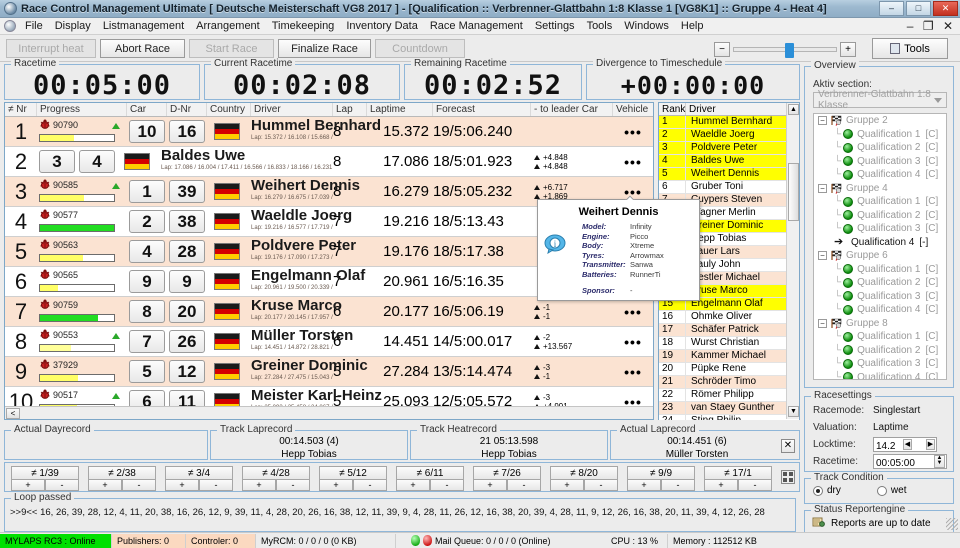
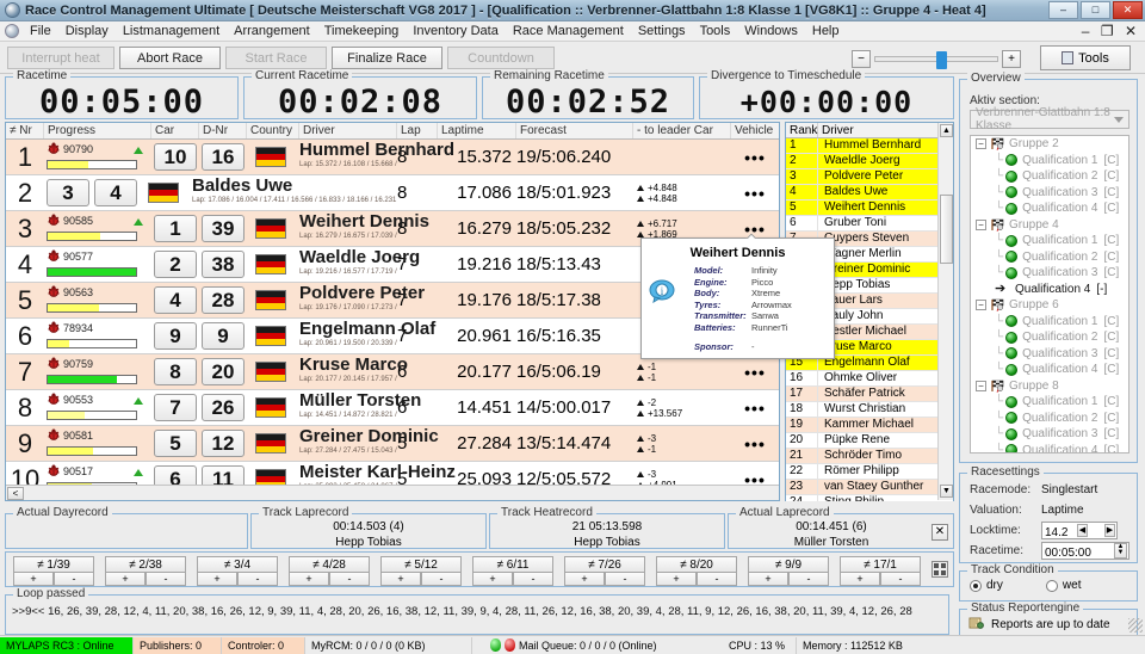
  Race Control Management Ultimate [ Deutsche Meisterschaft VG8 2017 ] - [Qualification :: Verbrenner-Glattbahn 1:8 Klasse 1 [VG8K1] :: Gruppe 4 - Heat 4]
  –
  □
  ✕
  File
  Display
  Listmanagement
  Arrangement
  Timekeeping
  Inventory Data
  Race Management
  Settings
  Tools
  Windows
  Help
  – ❐ ✕
  Interrupt heat
  Abort Race
  Start Race
  Finalize Race
  Countdown
  −
  +
  Tools
  Racetime
  00:05:00
  Current Racetime
  00:02:08
  Remaining Racetime
  00:02:52
  Divergence to Timeschedule
  +00:00:00
  ≠ Nr
  Progress
  Car
  D-Nr
  Country
  Driver
  Lap
  Laptime
  Forecast
  - to leader Car
  Vehicle
  1
  90790
  10
  16
  Hummel Bernhard
  8
  15.372
  19/5:06.240
  •••
  2
  3
  4
  Baldes Uwe
  8
  17.086
  18/5:01.923
  +4.848
  +4.848
  •••
  3
  90585
  1
  39
  Weihert Dennis
  8
  16.279
  18/5:05.232
  +6.717
  +1.869
  •••
  4
  90577
  2
  38
  Waeldle Joerg
  7
  19.216
  18/5:13.43
  5
  90563
  4
  28
  Poldvere Peter
  7
  19.176
  18/5:17.38
  6
- 90565
+ 78934
  9
  9
  Engelmann Olaf
  7
  20.961
  16/5:16.35
  7
  90759
  8
  20
  Kruse Marco
  6
  20.177
  16/5:06.19
  -1
  -1
  •••
  8
  90553
  7
  26
  Müller Torsten
  6
  14.451
  14/5:00.017
  -2
  +13.567
  •••
  9
- 37929
+ 90581
  5
  12
  Greiner Dominic
  5
  27.284
  13/5:14.474
  -3
  -1
  •••
  10
  90517
  6
  11
  Meister Karl-Heinz
  5
  25.093
  12/5:05.572
  -3
  •••
  <
  Weihert Dennis
  i
  Model:
  Infinity
  Engine:
  Picco
  Body:
  Xtreme
  Tyres:
  Arrowmax
  Transmitter:
  Sanwa
  Batteries:
  RunnerTi
  Sponsor:
  -
  Rank
  Driver
  1
  Hummel Bernhard
  2
  Waeldle Joerg
  3
  Poldvere Peter
  4
  Baldes Uwe
  5
  Weihert Dennis
  6
  Gruber Toni
  uypers Steven
  agner Merlin
  reiner Dominic
  epp Tobias
  auer Lars
  auly John
  estler Michael
  use Marco
  15
  Engelmann Olaf
  16
  Ohmke Oliver
  17
  Schäfer Patrick
  18
  Wurst Christian
  19
  Kammer Michael
  20
  Püpke Rene
  21
  Schröder Timo
  22
  Römer Philipp
  23
  van Staey Gunther
  Overview
  Aktiv section:
  Verbrenner-Glattbahn 1:8 Klasse
  −
  Gruppe 2
  └
  Qualification 1
  [C]
  └
  Qualification 2
  [C]
  └
  Qualification 3
  [C]
  └
  Qualification 4
  [C]
  −
  Gruppe 4
  └
  Qualification 1
  [C]
  └
  Qualification 2
  [C]
  └
  Qualification 3
  [C]
  ➔
  Qualification 4
  [-]
  −
  Gruppe 6
  └
  Qualification 1
  [C]
  └
  Qualification 2
  [C]
  └
  Qualification 3
  [C]
  └
  Qualification 4
  [C]
  −
  Gruppe 8
  └
  Qualification 1
  [C]
  └
  Qualification 2
  [C]
  └
  Qualification 3
  [C]
  └
  Qualification 4
  [C]
  Racesettings
  Racemode:
  Singlestart
  Valuation:
  Laptime
  Locktime:
  14.2
  Racetime:
  00:05:00
  Track Condition
  dry
  wet
  Status Reportengine
  Reports are up to date
  Actual Dayrecord
  Track Laprecord
  00:14.503 (4)
  Hepp Tobias
  Track Heatrecord
  21 05:13.598
  Hepp Tobias
  Actual Laprecord
  00:14.451 (6)
  Müller Torsten
  ✕
  ≠ 1/39
  +
  -
  ≠ 2/38
  +
  -
  ≠ 3/4
  +
  -
  ≠ 4/28
  +
  -
  ≠ 5/12
  +
  -
  ≠ 6/11
  +
  -
  ≠ 7/26
  +
  -
  ≠ 8/20
  +
  -
  ≠ 9/9
  +
  -
  ≠ 17/1
  +
  -
  Loop passed
  >>9<< 16, 26, 39, 28, 12, 4, 11, 20, 38, 16, 26, 12, 9, 39, 11, 4, 28, 20, 26, 16, 38, 12, 11, 39, 9, 4, 28, 11, 26, 12, 16, 38, 20, 39, 4, 28, 11, 9, 12, 26, 16, 38, 20, 11, 39, 4, 12, 26, 28
  MYLAPS RC3 : Online
  Publishers: 0
  Controler: 0
  MyRCM: 0 / 0 / 0 (0 KB)
  Mail Queue: 0 / 0 / 0 (Online)
  CPU : 13 %
  Memory : 112512 KB
